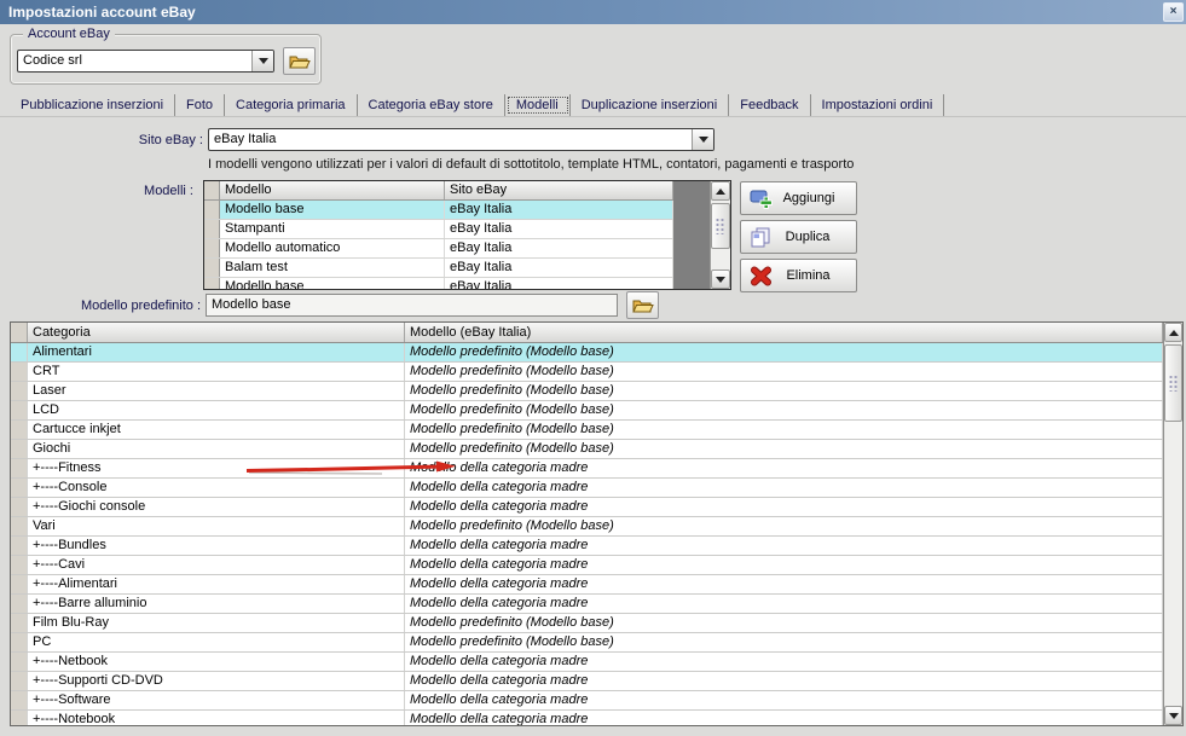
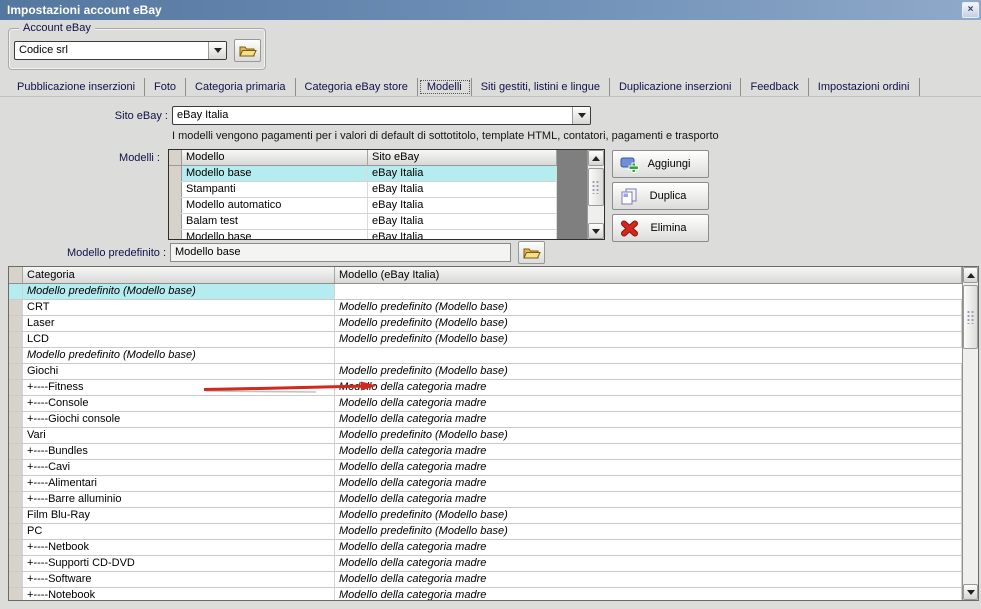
  Impostazioni account eBay
  ×
  Account eBay
  Codice srl
  Pubblicazione inserzioni
  Foto
  Categoria primaria
  Categoria eBay store
  Modelli
+ Siti gestiti, listini e lingue
  Duplicazione inserzioni
  Feedback
  Impostazioni ordini
  Sito eBay :
  eBay Italia
- I modelli vengono utilizzati per i valori di default di sottotitolo, template HTML, contatori, pagamenti e trasporto
+ I modelli vengono pagamenti per i valori di default di sottotitolo, template HTML, contatori, pagamenti e trasporto
  Modelli :
  Modello
  Sito eBay
  Modello base
  eBay Italia
  Stampanti
  eBay Italia
  Modello automatico
  eBay Italia
  Balam test
  eBay Italia
  Modello base
  eBay Italia
  Aggiungi
  Duplica
  Elimina
  Modello predefinito :
  Modello base
  Categoria
  Modello (eBay Italia)
- Alimentari
  Modello predefinito (Modello base)
  CRT
  Modello predefinito (Modello base)
  Laser
  Modello predefinito (Modello base)
  LCD
  Modello predefinito (Modello base)
- Cartucce inkjet
  Modello predefinito (Modello base)
  Giochi
  Modello predefinito (Modello base)
  +----Fitness
  o della categoria madre
  +----Console
  Modello della categoria madre
  +----Giochi console
  Modello della categoria madre
  Vari
  Modello predefinito (Modello base)
  +----Bundles
  Modello della categoria madre
  +----Cavi
  Modello della categoria madre
  +----Alimentari
  Modello della categoria madre
  +----Barre alluminio
  Modello della categoria madre
  Film Blu-Ray
  Modello predefinito (Modello base)
  PC
  Modello predefinito (Modello base)
  +----Netbook
  Modello della categoria madre
  +----Supporti CD-DVD
  Modello della categoria madre
  +----Software
  Modello della categoria madre
  +----Notebook
  Modello della categoria madre
